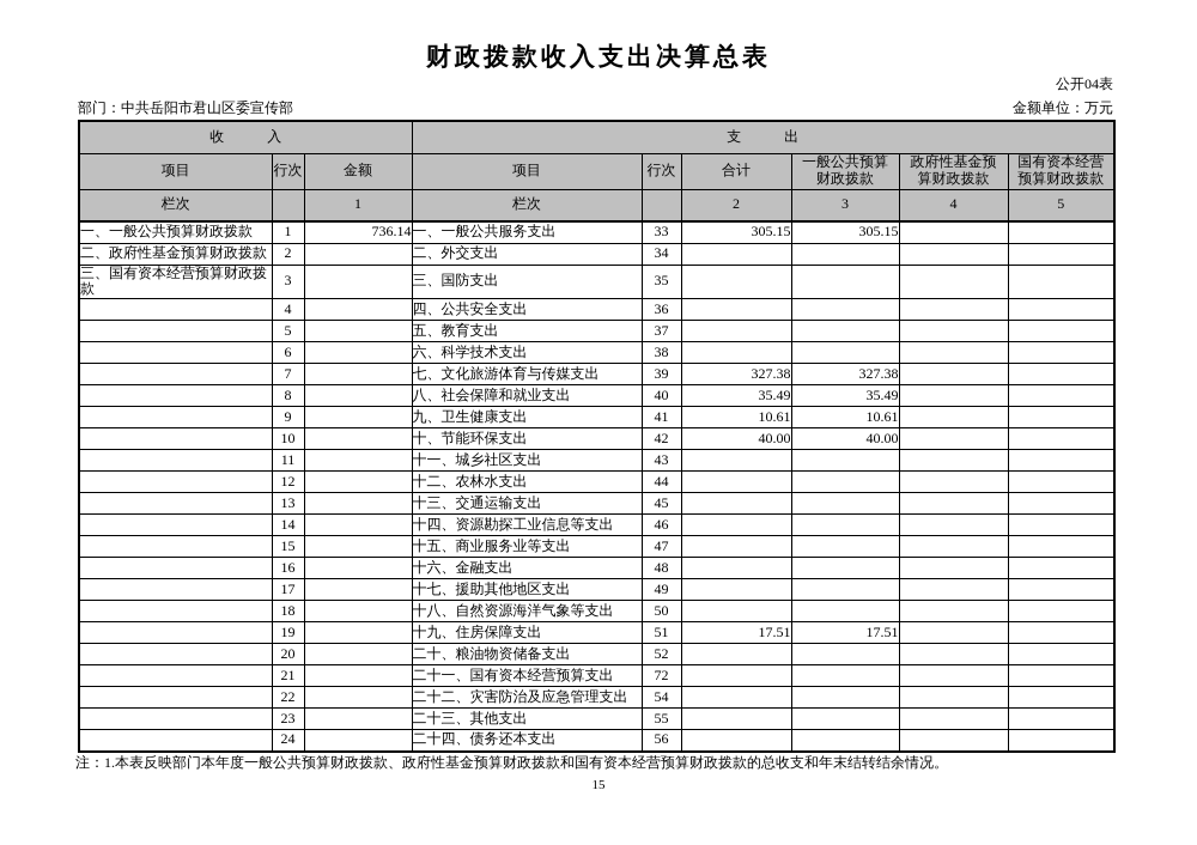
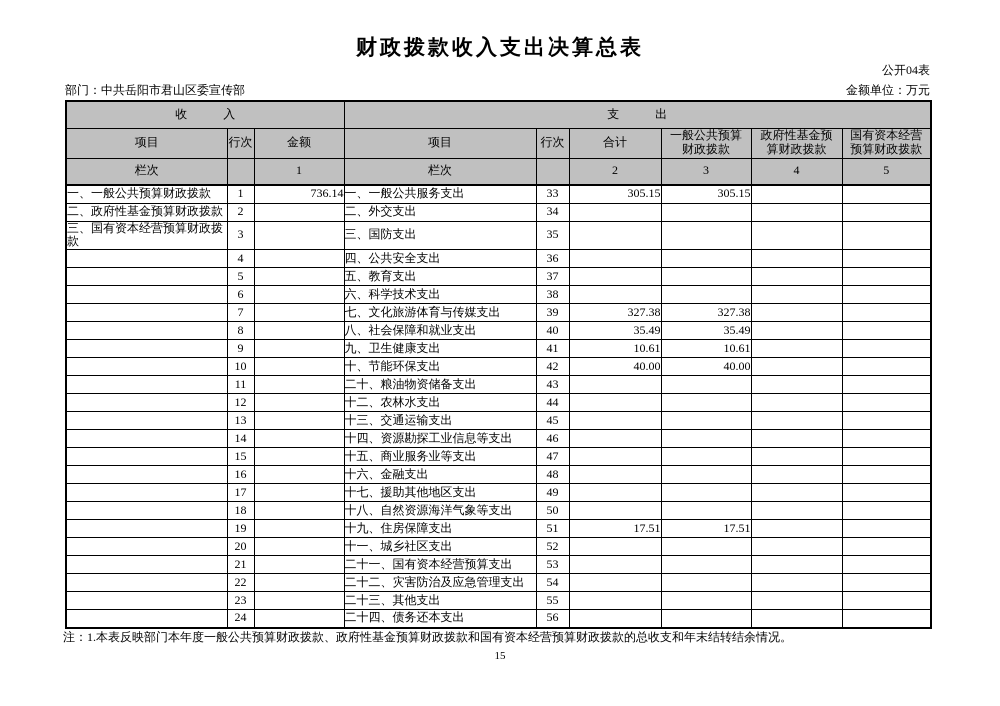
  财政拨款收入支出决算总表
  公开04表
  部门：中共岳阳市君山区委宣传部
  金额单位：万元
  收 入	支 出
  项目	行次	金额	项目	行次	合计	一般公共预算财政拨款	政府性基金预算财政拨款	国有资本经营预算财政拨款
  栏次		1	栏次		2	3	4	5
  一、一般公共预算财政拨款	1	736.14	一、一般公共服务支出	33	305.15	305.15
  二、政府性基金预算财政拨款	2		二、外交支出	34
  三、国有资本经营预算财政拨款	3		三、国防支出	35
  	4		四、公共安全支出	36
  	5		五、教育支出	37
  	6		六、科学技术支出	38
  	7		七、文化旅游体育与传媒支出	39	327.38	327.38
  	8		八、社会保障和就业支出	40	35.49	35.49
  	9		九、卫生健康支出	41	10.61	10.61
  	10		十、节能环保支出	42	40.00	40.00
- 	11		十一、城乡社区支出	43
+ 	11		二十、粮油物资储备支出	43
  	12		十二、农林水支出	44
  	13		十三、交通运输支出	45
  	14		十四、资源勘探工业信息等支出	46
  	15		十五、商业服务业等支出	47
  	16		十六、金融支出	48
  	17		十七、援助其他地区支出	49
  	18		十八、自然资源海洋气象等支出	50
  	19		十九、住房保障支出	51	17.51	17.51
- 	20		二十、粮油物资储备支出	52
+ 	20		十一、城乡社区支出	52
- 	21		二十一、国有资本经营预算支出	72
+ 	21		二十一、国有资本经营预算支出	53
  	22		二十二、灾害防治及应急管理支出	54
  	23		二十三、其他支出	55
  	24		二十四、债务还本支出	56
  注：1.本表反映部门本年度一般公共预算财政拨款、政府性基金预算财政拨款和国有资本经营预算财政拨款的总收支和年末结转结余情况。
  15
